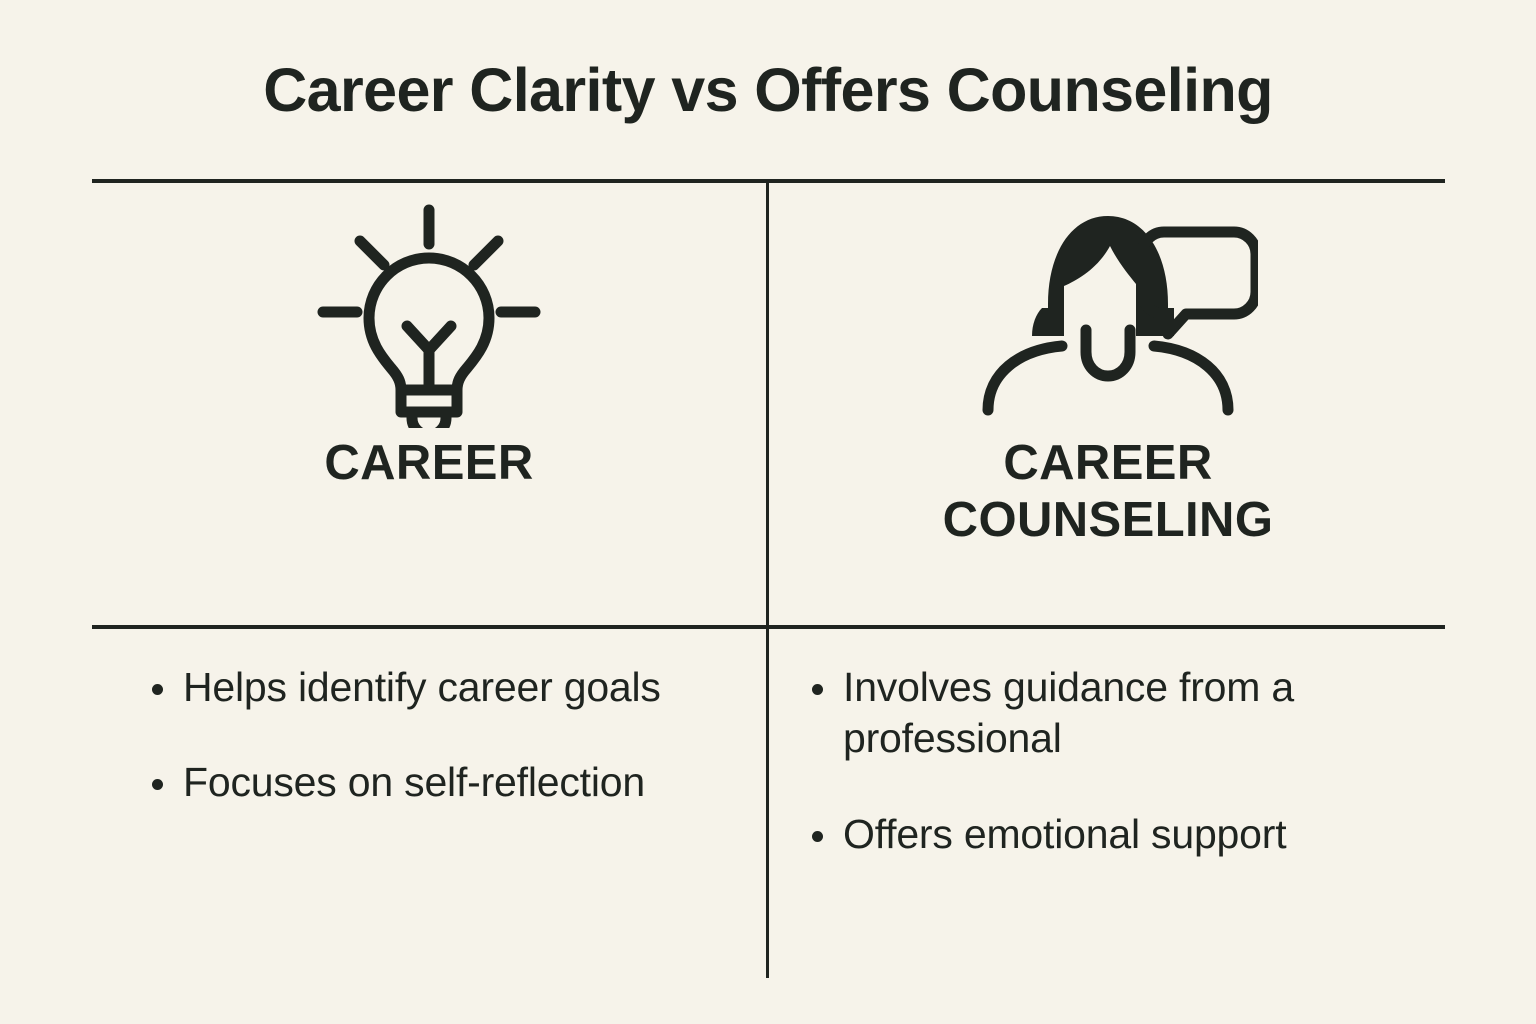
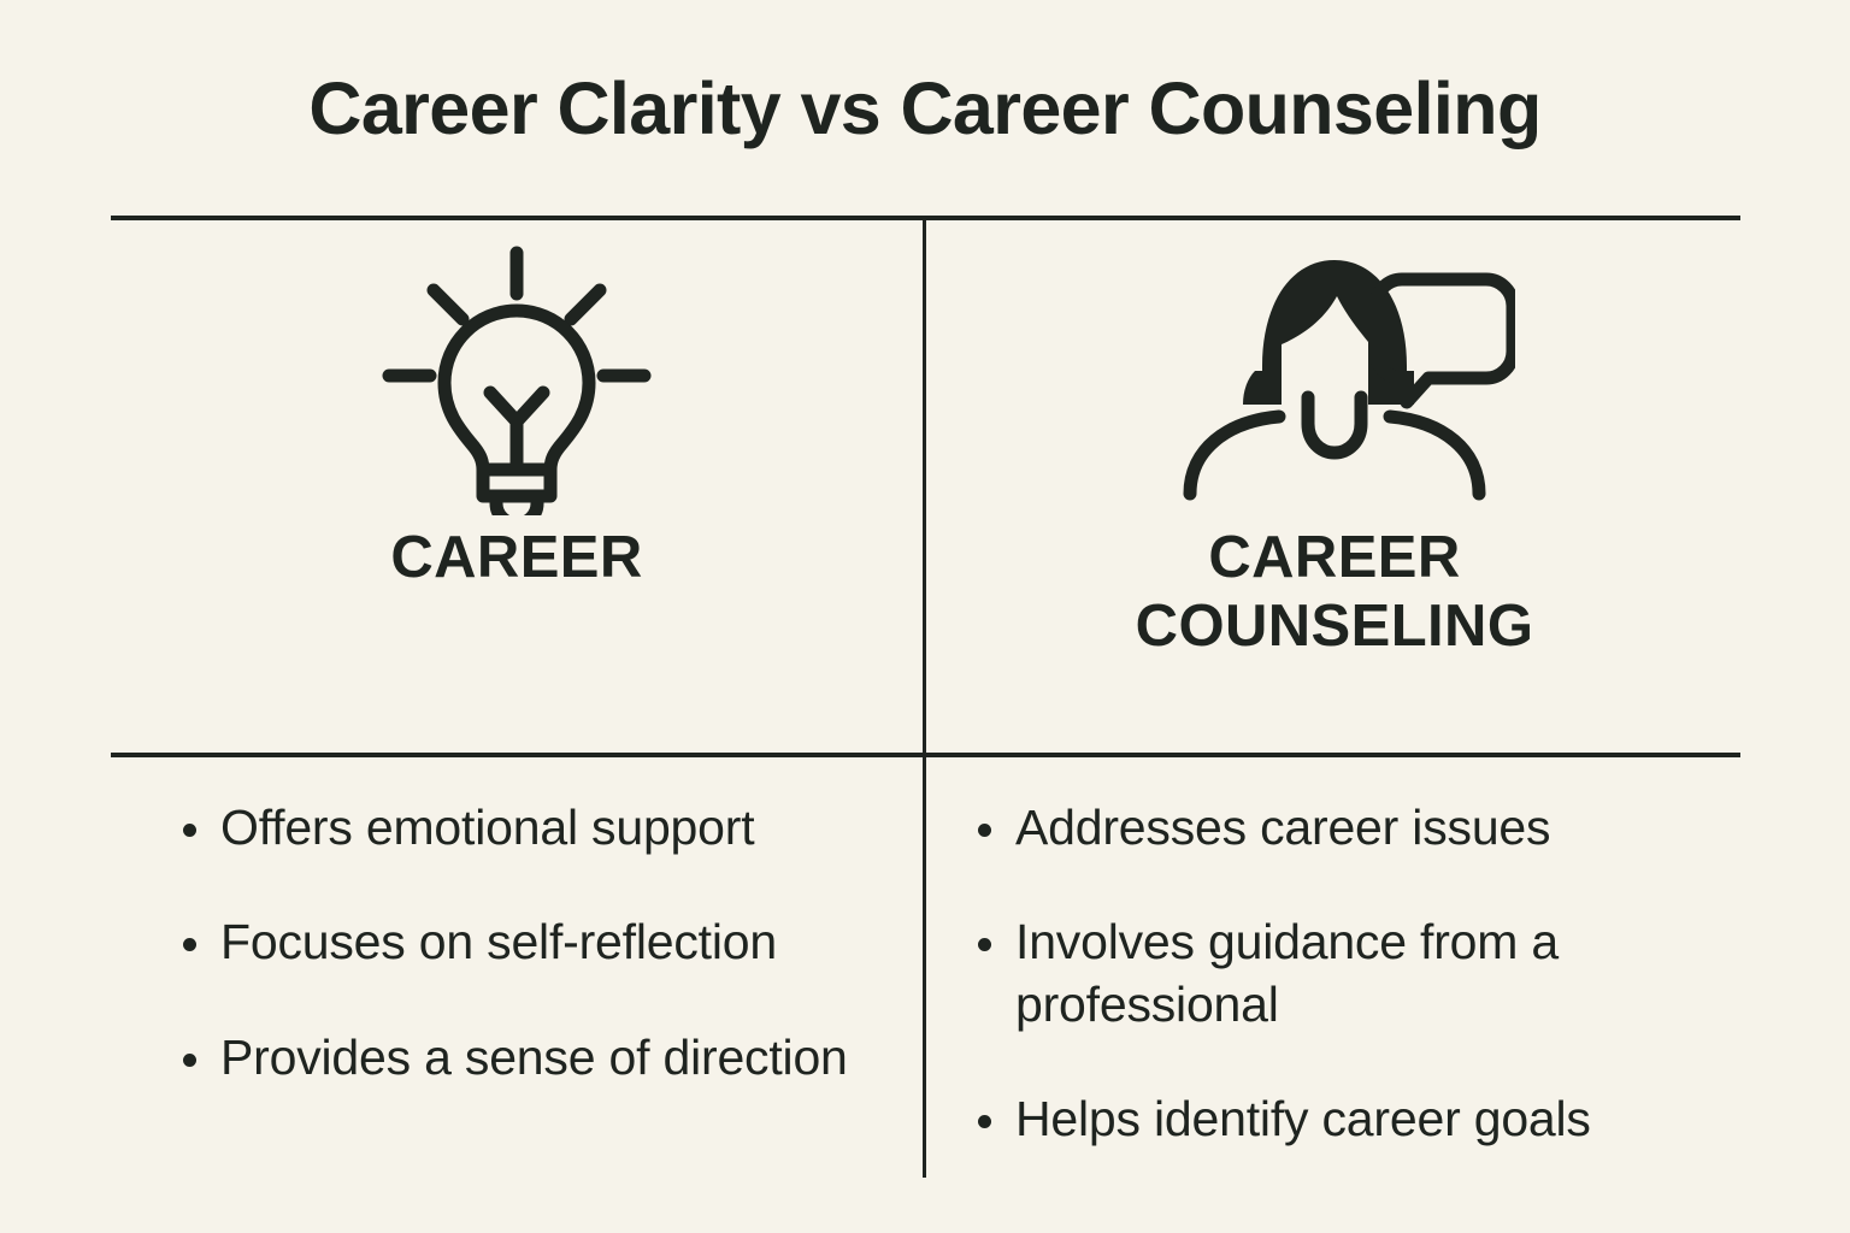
- Career Clarity vs Offers Counseling
+ Career Clarity vs Career Counseling
  CAREER
  CAREER
  COUNSELING
- Helps identify career goals
+ Offers emotional support
  Focuses on self-reflection
+ Provides a sense of direction
+ Addresses career issues
  Involves guidance from a professional
- Offers emotional support
+ Helps identify career goals
